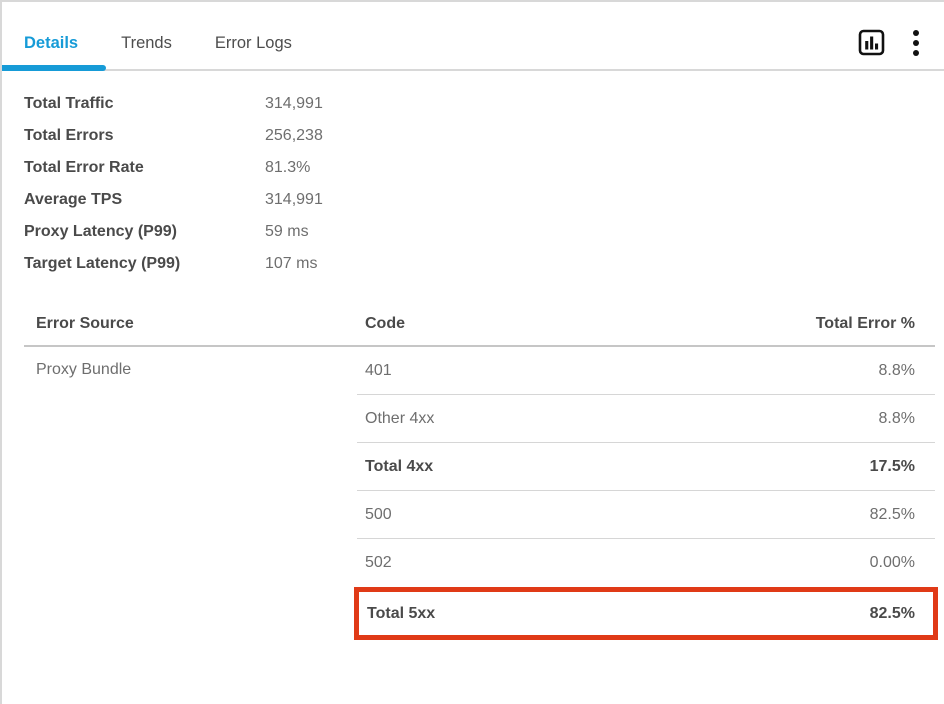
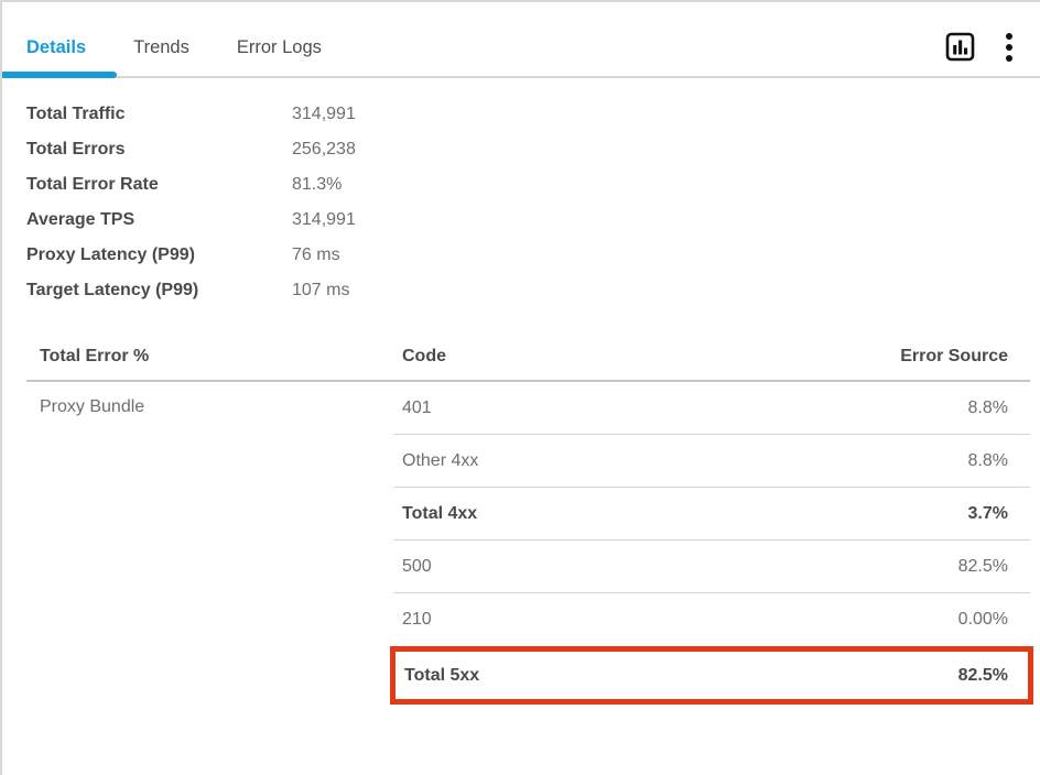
  Details
  Trends
  Error Logs
  Total Traffic
  314,991
  Total Errors
  256,238
  Total Error Rate
  81.3%
  Average TPS
  314,991
  Proxy Latency (P99)
- 59 ms
+ 76 ms
  Target Latency (P99)
  107 ms
- Error Source
+ Total Error %
  Code
- Total Error %
+ Error Source
  Proxy Bundle
  401
  8.8%
  Other 4xx
  8.8%
  Total 4xx
- 17.5%
+ 3.7%
  500
  82.5%
- 502
+ 210
  0.00%
  Total 5xx
  82.5%
